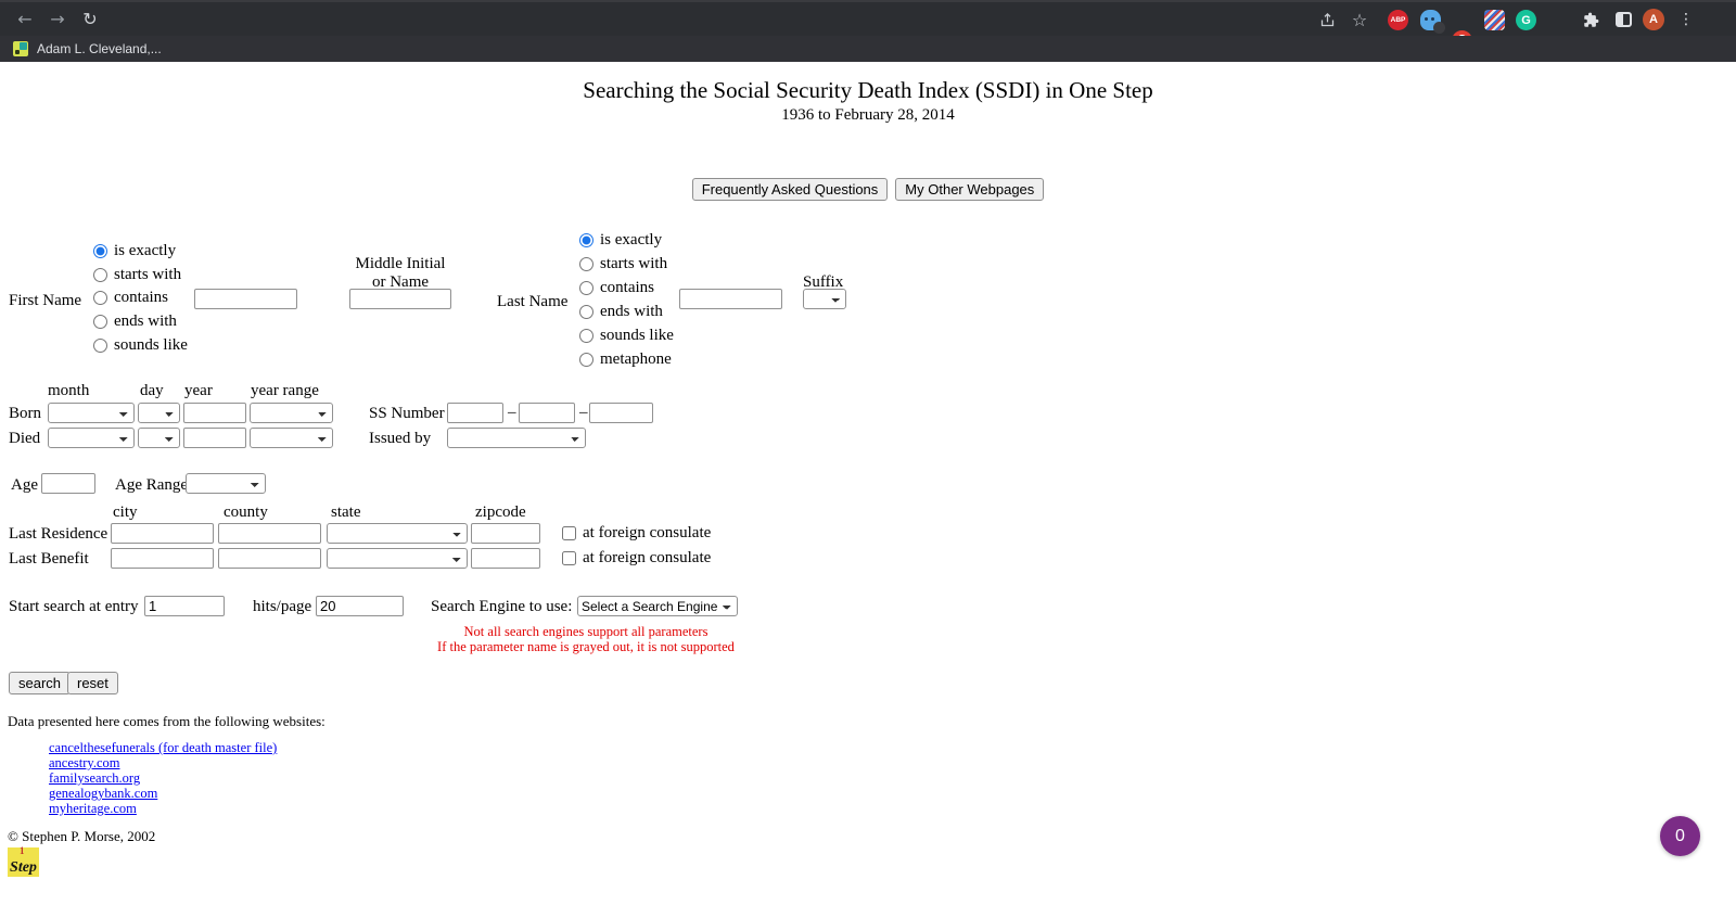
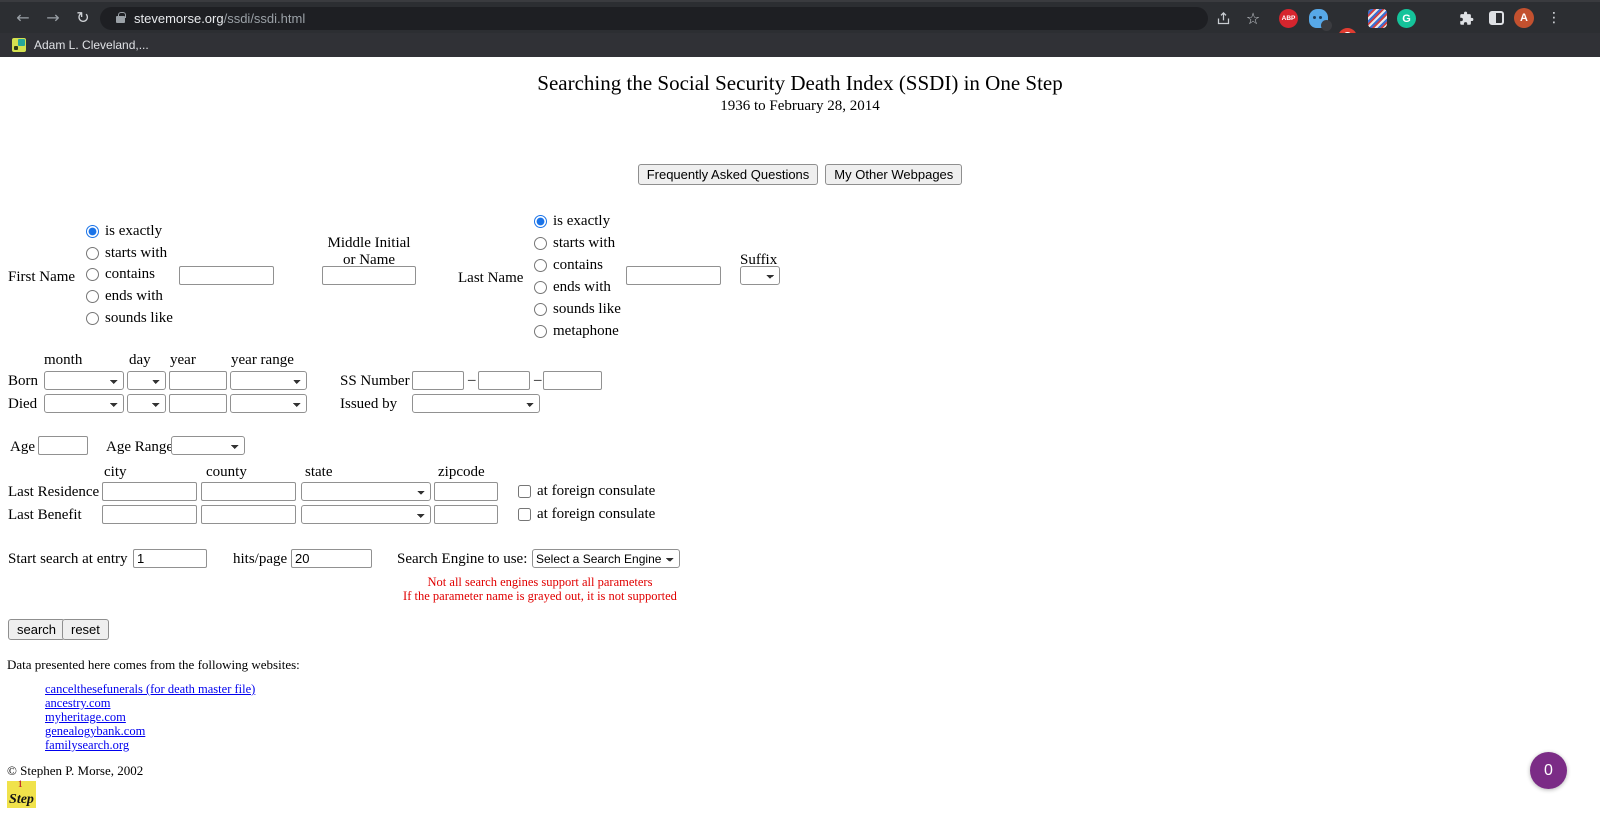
  ←
  →
  ↻
+ stevemorse.org
+ /ssdi/ssdi.html
  ☆
  G
  A
  ⋮
  Adam L. Cleveland,...
  Searching the Social Security Death Index (SSDI) in One Step
  1936 to February 28, 2014
  Frequently Asked Questions
  My Other Webpages
  First Name
  is exactly
  starts with
  contains
  ends with
  sounds like
  Middle Initial
  or Name
  Last Name
  is exactly
  starts with
  contains
  ends with
  sounds like
  metaphone
  Suffix
  month
  day
  year
  year range
  Born
  Died
  SS Number
  –
  –
  Issued by
  Age
  Age Range
  city
  county
  state
  zipcode
  Last Residence
  at foreign consulate
  Last Benefit
  at foreign consulate
  Start search at entry
  1
  hits/page
  20
  Search Engine to use:
  Select a Search Engine
  Not all search engines support all parameters
  If the parameter name is grayed out, it is not supported
  search
  reset
  Data presented here comes from the following websites:
  cancelthesefunerals (for death master file)
  ancestry.com
- familysearch.org
+ myheritage.com
  genealogybank.com
- myheritage.com
+ familysearch.org
  © Stephen P. Morse, 2002
  1
  Step
  0
